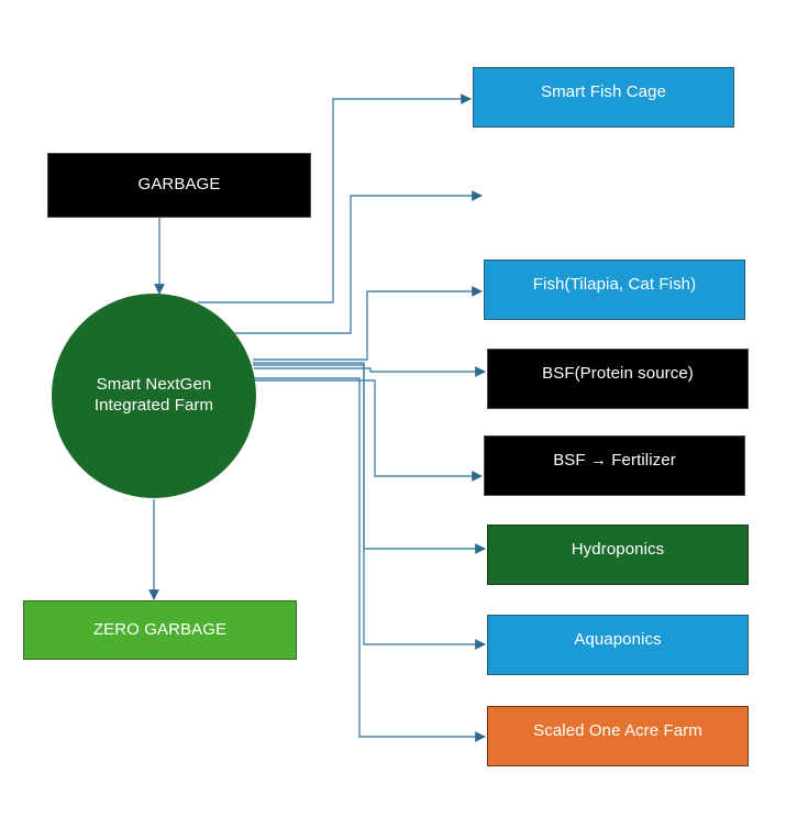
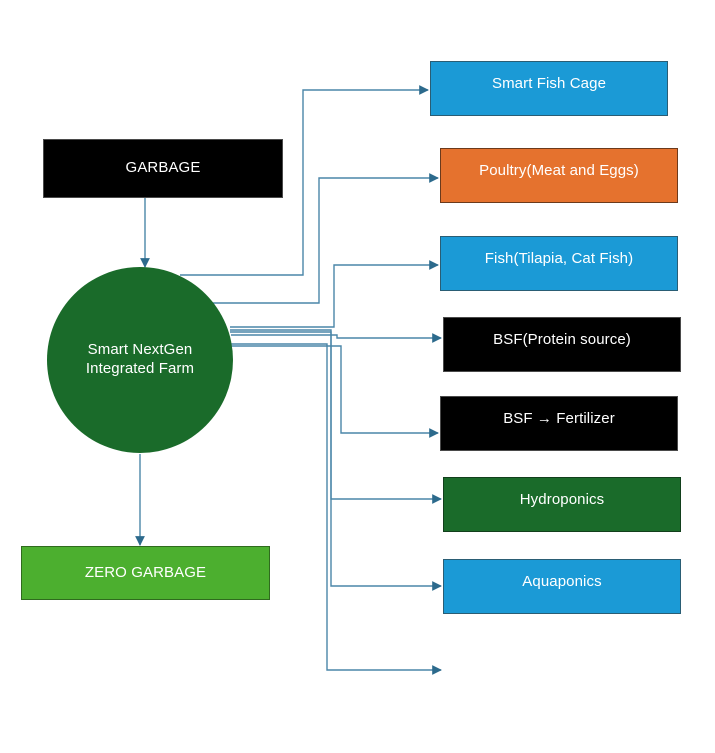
  GARBAGE
  Smart NextGen
  Integrated Farm
  ZERO GARBAGE
  Smart Fish Cage
+ Poultry(Meat and Eggs)
  Fish(Tilapia, Cat Fish)
  BSF(Protein source)
  BSF → Fertilizer
  Hydroponics
  Aquaponics
- Scaled One Acre Farm
